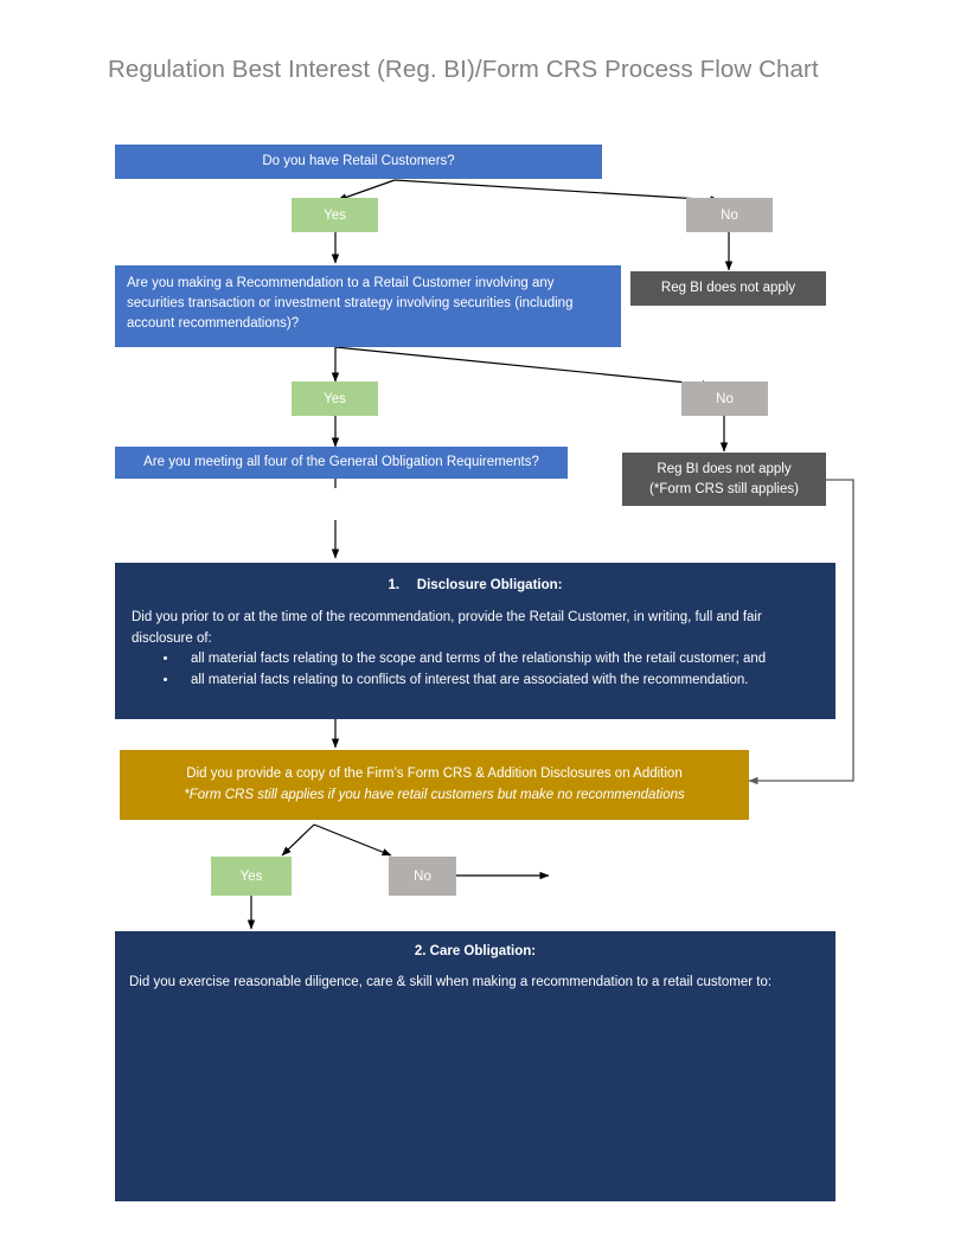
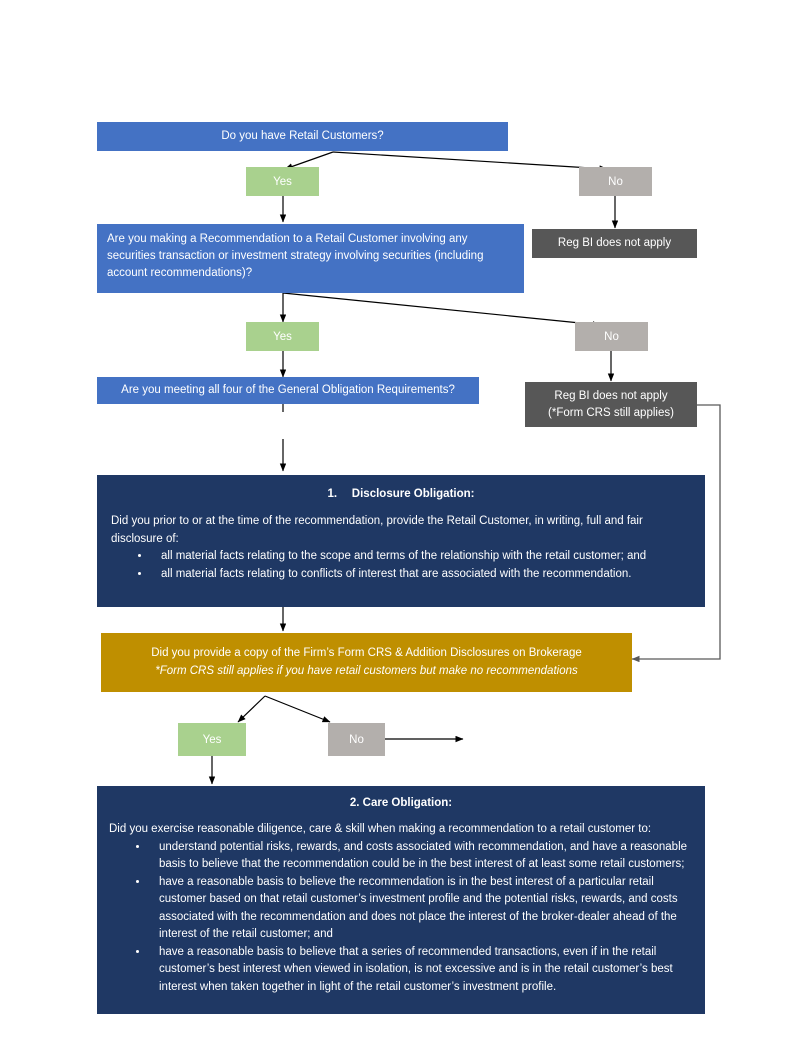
- Regulation Best Interest (Reg. BI)/Form CRS Process Flow Chart
  Do you have Retail Customers?
  Yes
  No
  Reg BI does not apply
  Are you making a Recommendation to a Retail Customer involving any securities transaction or investment strategy involving securities (including account recommendations)?
  Yes
  No
  Reg BI does not apply
  (*Form CRS still applies)
  Are you meeting all four of the General Obligation Requirements?
  1. Disclosure Obligation:
  Did you prior to or at the time of the recommendation, provide the Retail Customer, in writing, full and fair disclosure of:
  all material facts relating to the scope and terms of the relationship with the retail customer; and
  all material facts relating to conflicts of interest that are associated with the recommendation.
- Did you provide a copy of the Firm’s Form CRS & Addition Disclosures on Addition
+ Did you provide a copy of the Firm’s Form CRS & Addition Disclosures on Brokerage
  *Form CRS still applies if you have retail customers but make no recommendations
  Yes
  No
  2. Care Obligation:
  Did you exercise reasonable diligence, care & skill when making a recommendation to a retail customer to:
+ understand potential risks, rewards, and costs associated with recommendation, and have a reasonable basis to believe that the recommendation could be in the best interest of at least some retail customers;
+ have a reasonable basis to believe the recommendation is in the best interest of a particular retail customer based on that retail customer’s investment profile and the potential risks, rewards, and costs associated with the recommendation and does not place the interest of the broker-dealer ahead of the interest of the retail customer; and
+ have a reasonable basis to believe that a series of recommended transactions, even if in the retail customer’s best interest when viewed in isolation, is not excessive and is in the retail customer’s best interest when taken together in light of the retail customer’s investment profile.
